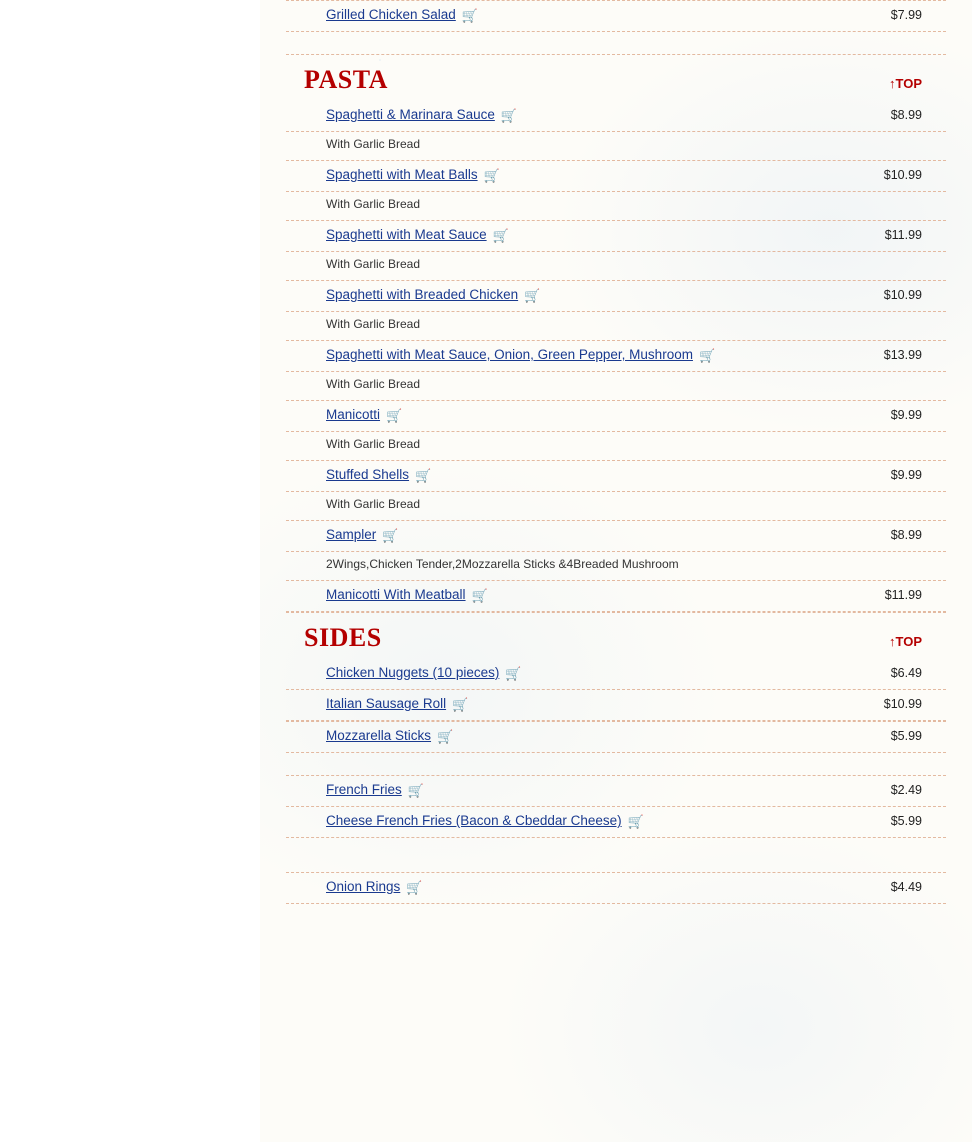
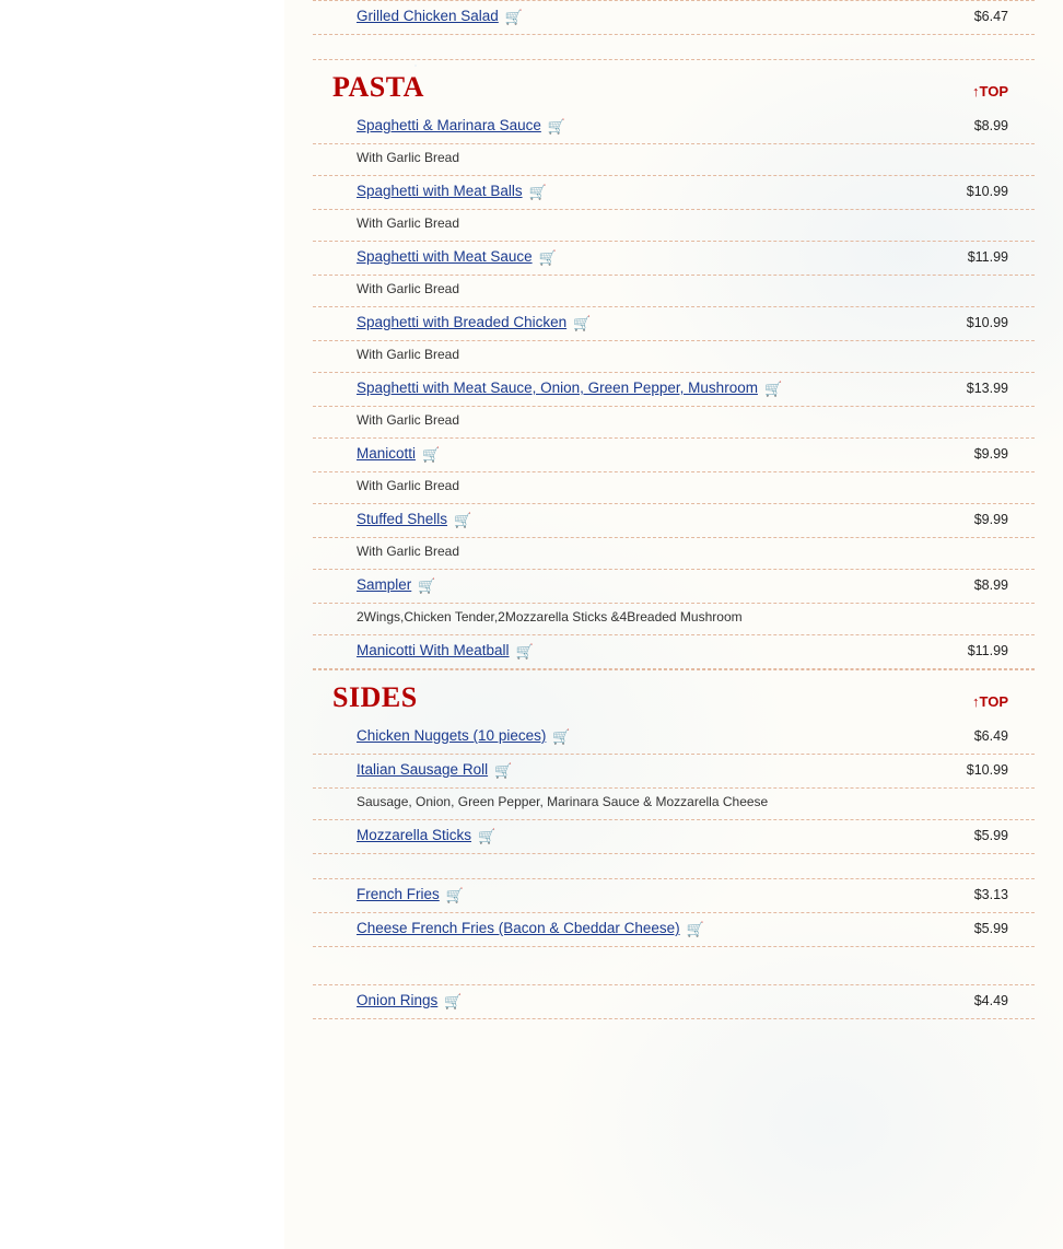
  Grilled Chicken Salad
  🛒
- $7.99
+ $6.47
  PASTA
  ↑TOP
  Spaghetti & Marinara Sauce
  🛒
  $8.99
  With Garlic Bread
  Spaghetti with Meat Balls
  🛒
  $10.99
  With Garlic Bread
  Spaghetti with Meat Sauce
  🛒
  $11.99
  With Garlic Bread
  Spaghetti with Breaded Chicken
  🛒
  $10.99
  With Garlic Bread
  Spaghetti with Meat Sauce, Onion, Green Pepper, Mushroom
  🛒
  $13.99
  With Garlic Bread
  Manicotti
  🛒
  $9.99
  With Garlic Bread
  Stuffed Shells
  🛒
  $9.99
  With Garlic Bread
  Sampler
  🛒
  $8.99
  2Wings,Chicken Tender,2Mozzarella Sticks &4Breaded Mushroom
  Manicotti With Meatball
  🛒
  $11.99
  SIDES
  ↑TOP
  Chicken Nuggets (10 pieces)
  🛒
  $6.49
  Italian Sausage Roll
  🛒
  $10.99
+ Sausage, Onion, Green Pepper, Marinara Sauce & Mozzarella Cheese
  Mozzarella Sticks
  🛒
  $5.99
  French Fries
  🛒
- $2.49
+ $3.13
  Cheese French Fries (Bacon & Cbeddar Cheese)
  🛒
  $5.99
  Onion Rings
  🛒
  $4.49
